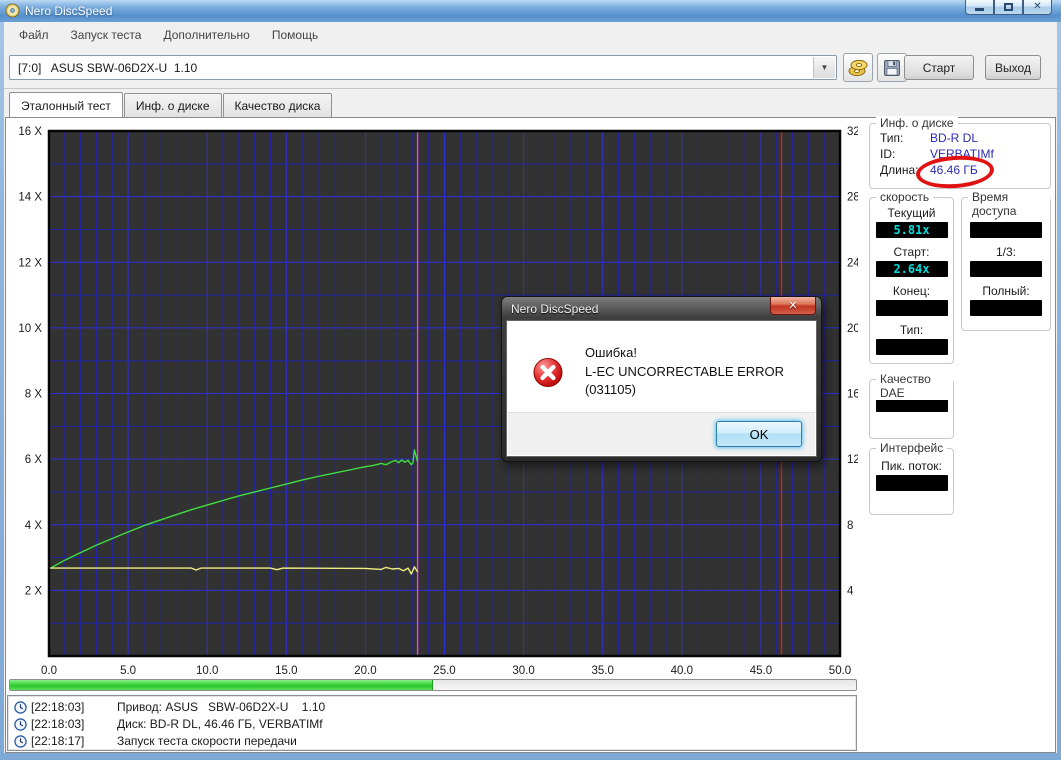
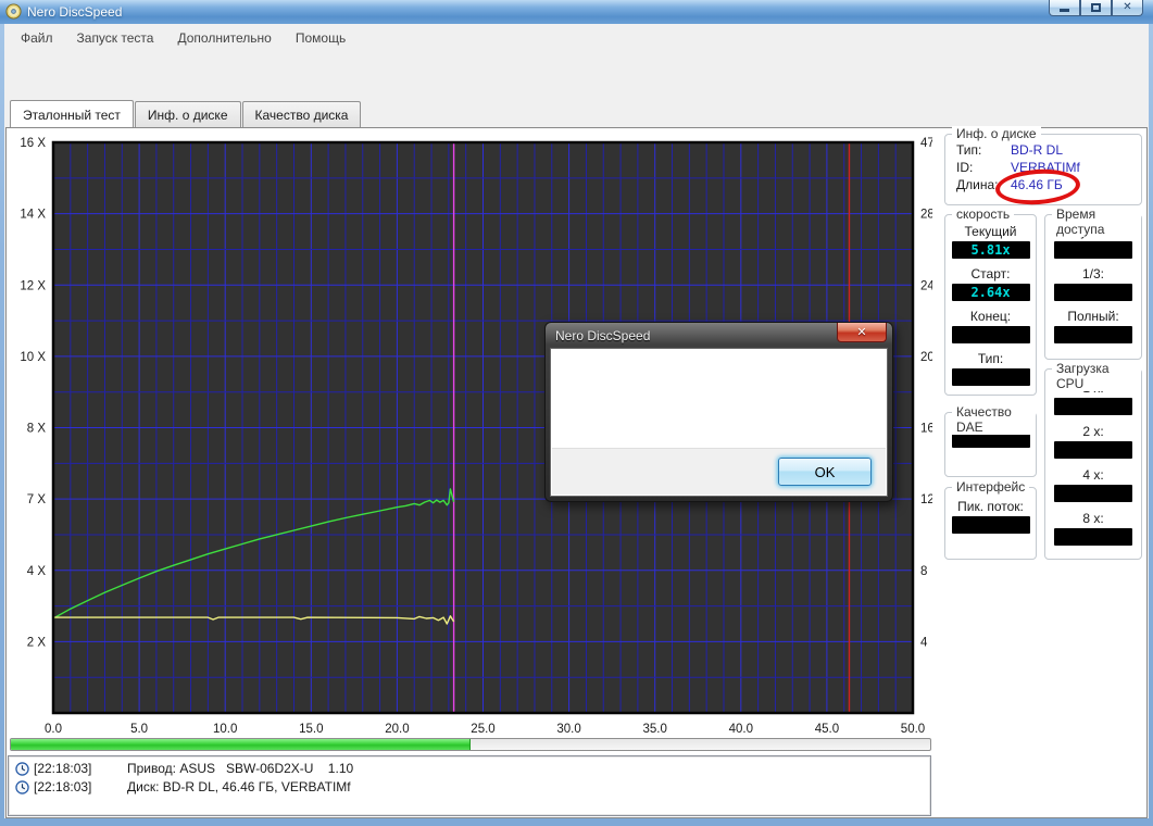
  Nero DiscSpeed
  ✕
  Файл
  Запуск теста
  Дополнительно
  Помощь
- [7:0] ASUS SBW-06D2X-U 1.10
- ▼
- Старт
- Выход
  Эталонный тест
  Инф. о диске
  Качество диска
  2 X
  4 X
- 6 X
+ 7 X
  8 X
  10 X
  12 X
  14 X
  16 X
  4
  8
  12
  16
  20
  24
  28
- 32
+ 47
  0.0
  5.0
  10.0
  15.0
  20.0
  25.0
  30.0
  35.0
  40.0
  45.0
  50.0
  [22:18:03]
  Привод: ASUS SBW-06D2X-U 1.10
  [22:18:03]
  Диск: BD-R DL, 46.46 ГБ, VERBATIMf
- [22:18:17]
- Запуск теста скорости передачи
  Инф. о диске
  Тип:
  BD-R DL
  ID:
  VERBATIMf
  Длина:
  46.46 ГБ
  скорость
  Текущий
  5.81x
  Старт:
  2.64x
  Конец:
  Тип:
  Время доступа
  1/3:
  Полный:
  Качество DAE
  Интерфейс
  Пик. поток:
+ Загрузка CPU
+ 2 x:
+ 4 x:
+ 8 x:
  Nero DiscSpeed
  ✕
- Ошибка!
- L-EC UNCORRECTABLE ERROR (031105)
  OK
